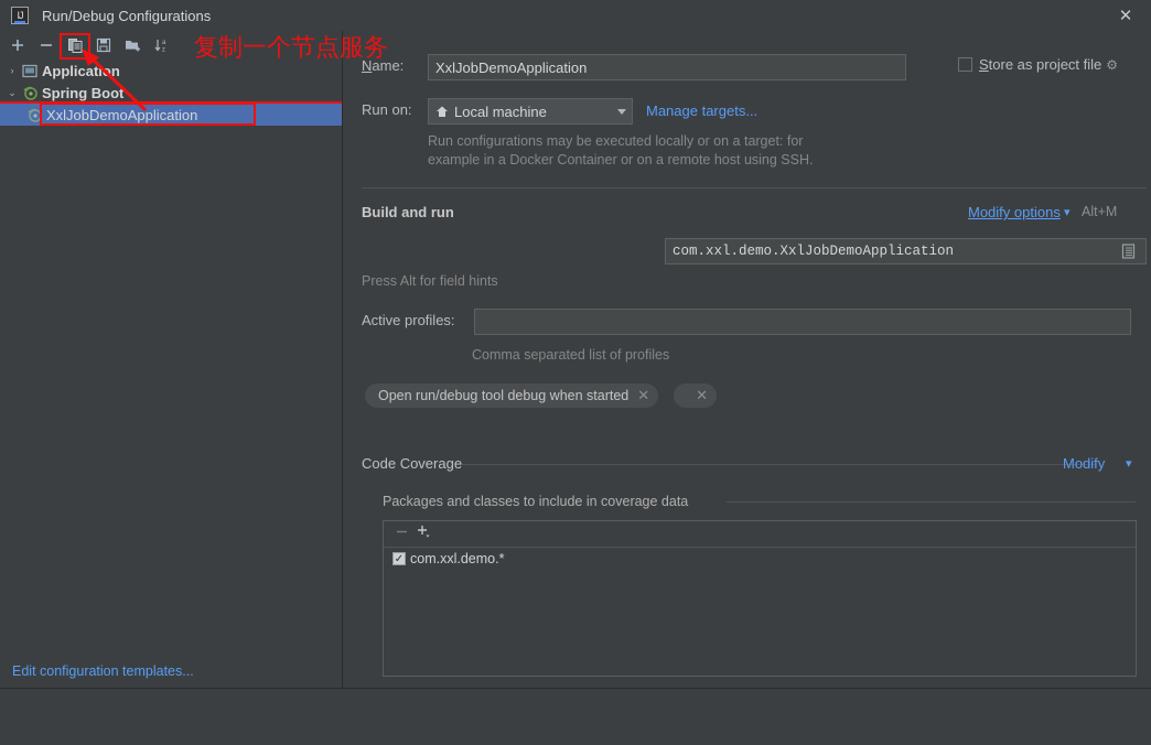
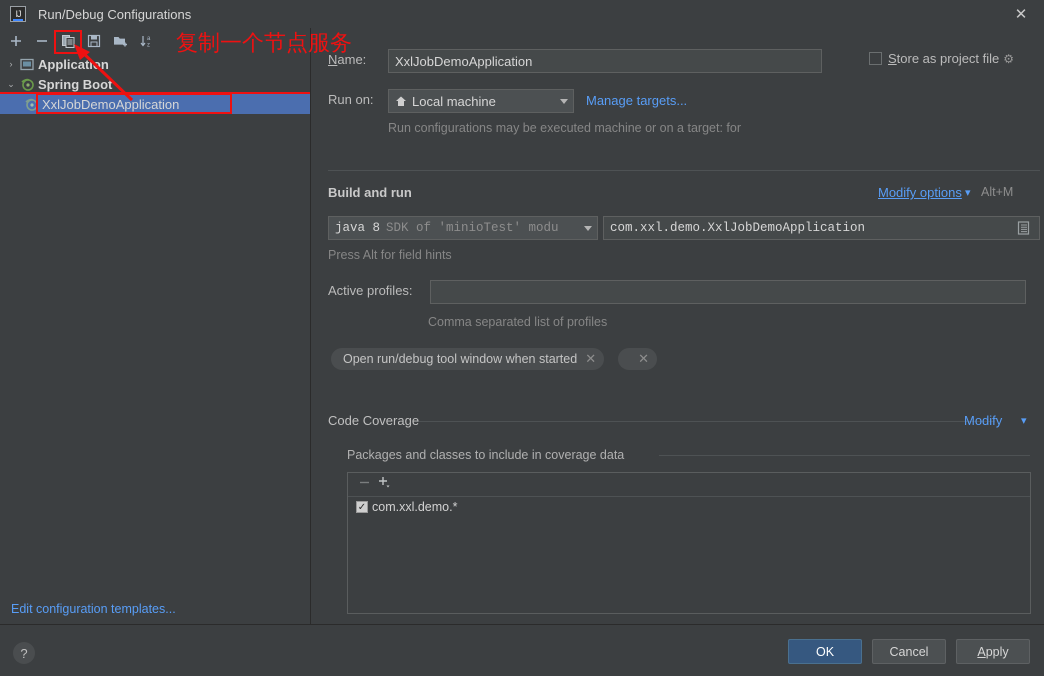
  IJ
  Run/Debug Configurations
  ✕
  ›
  Application
  ⌄
  Spring Boot
  XxlJobDemoApplication
  Edit configuration templates...
  Name:
  XxlJobDemoApplication
  Store as project file
  ⚙
  Run on:
  Local machine
  Manage targets...
- Run configurations may be executed locally or on a target: for
+ Run configurations may be executed machine or on a target: for
- example in a Docker Container or on a remote host using SSH.
  Build and run
  Modify options
  ▾
  Alt+M
+ java 8
+ SDK of 'minioTest' modu
  com.xxl.demo.XxlJobDemoApplication
  Press Alt for field hints
  Active profiles:
  Comma separated list of profiles
- Open run/debug tool debug when started
+ Open run/debug tool window when started
  ✕
  ✕
  Code Coverage
  Modify
  ▾
  Packages and classes to include in coverage data
  ✓
  com.xxl.demo.*
+ ?
+ OK
+ Cancel
+ A
+ pply
  复制一个节点服务
